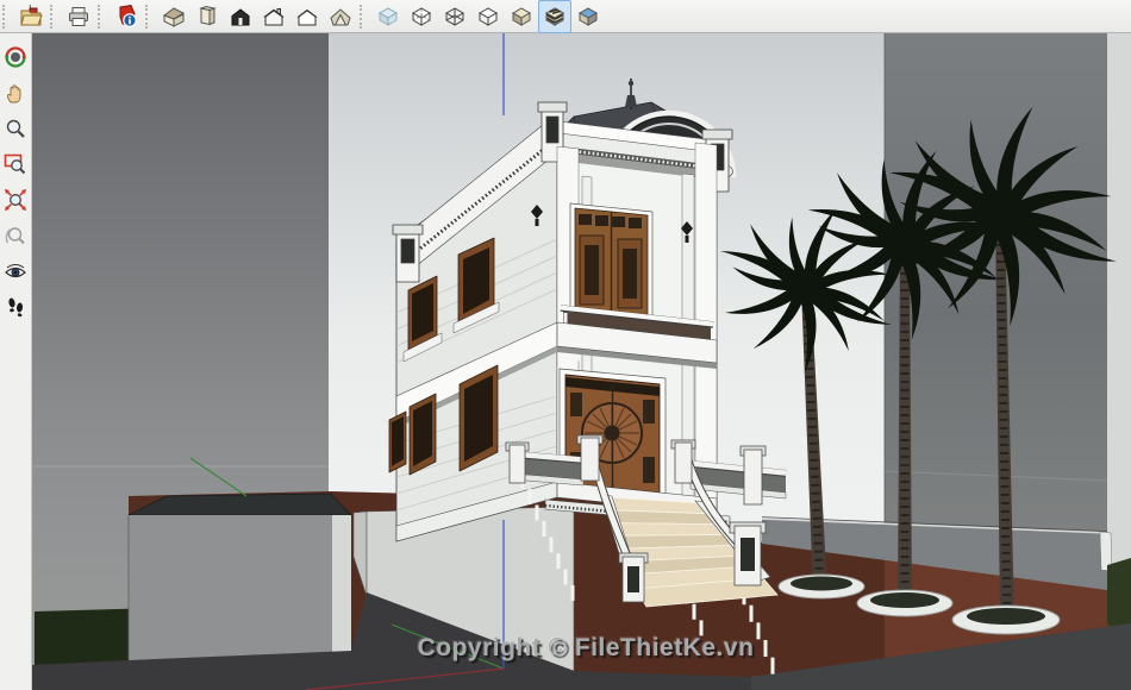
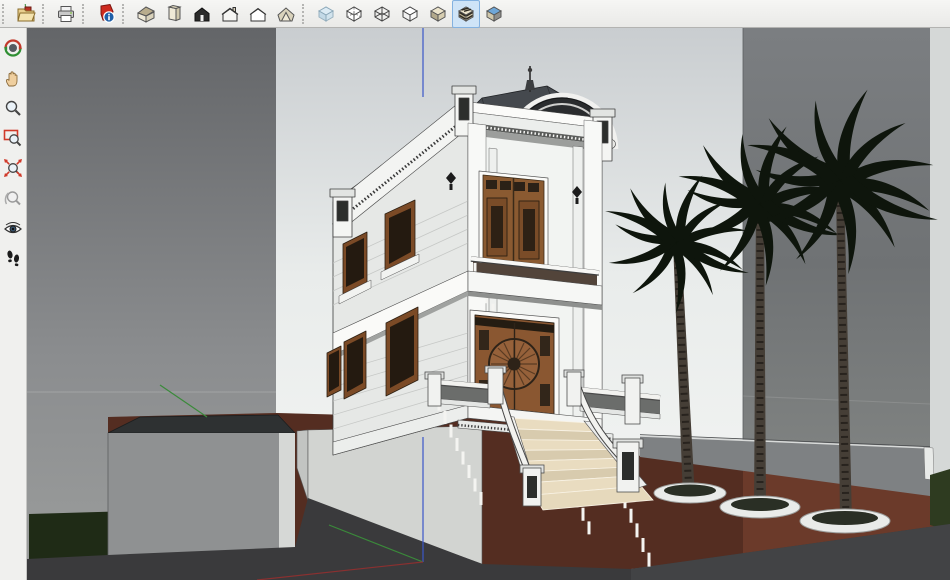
- Copyright © FileThietKe.vn
